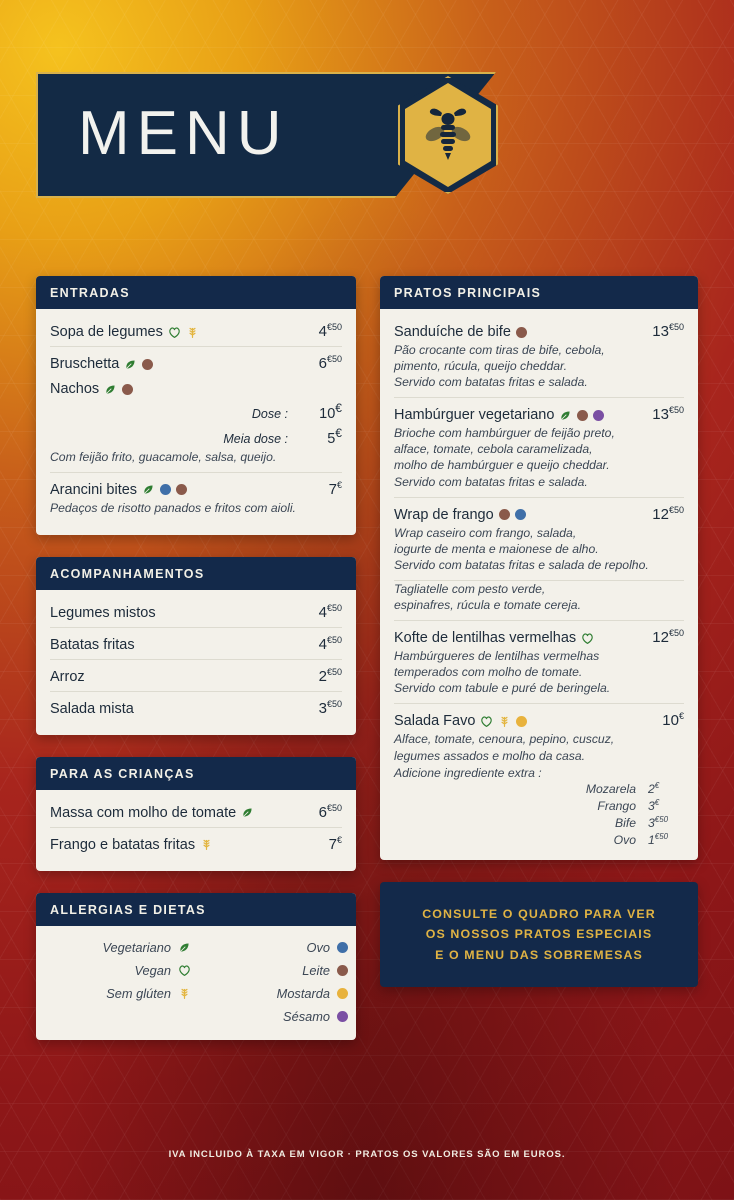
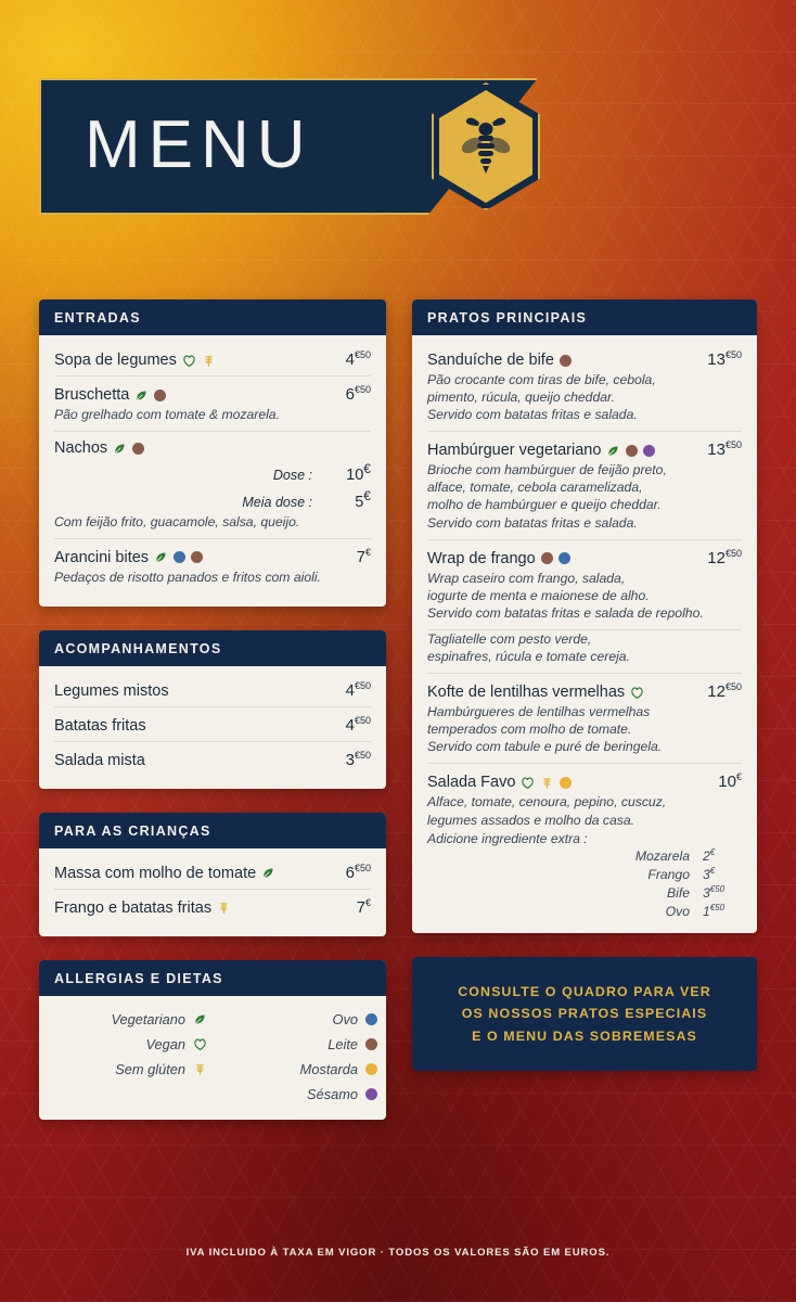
  MENU
  ENTRADAS
  Sopa de legumes
  4€50
  Bruschetta
  6€50
+ Pão grelhado com tomate & mozarela.
  Nachos
  Dose :
  10€
  Meia dose :
  5€
  Com feijão frito, guacamole, salsa, queijo.
  Arancini bites
  7€
  Pedaços de risotto panados e fritos com aioli.
  ACOMPANHAMENTOS
  Legumes mistos
  4€50
  Batatas fritas
  4€50
- Arroz
- 2€50
  Salada mista
  3€50
  PARA AS CRIANÇAS
  Massa com molho de tomate
  6€50
  Frango e batatas fritas
  7€
  ALLERGIAS E DIETAS
  Vegetariano
  Vegan
  Sem glúten
  Ovo
  Leite
  Mostarda
  Sésamo
  PRATOS PRINCIPAIS
  Sanduíche de bife
  13€50
  Pão crocante com tiras de bife, cebola,
  pimento, rúcula, queijo cheddar.
  Servido com batatas fritas e salada.
  Hambúrguer vegetariano
  13€50
  Brioche com hambúrguer de feijão preto,
  alface, tomate, cebola caramelizada,
  molho de hambúrguer e queijo cheddar.
  Servido com batatas fritas e salada.
  Wrap de frango
  12€50
  Wrap caseiro com frango, salada,
  iogurte de menta e maionese de alho.
  Servido com batatas fritas e salada de repolho.
  Tagliatelle com pesto verde,
  espinafres, rúcula e tomate cereja.
  Kofte de lentilhas vermelhas
  12€50
  Hambúrgueres de lentilhas vermelhas
  temperados com molho de tomate.
  Servido com tabule e puré de beringela.
  Salada Favo
  10€
  Alface, tomate, cenoura, pepino, cuscuz,
  legumes assados e molho da casa.
  Adicione ingrediente extra :
  Mozarela
  2€
  Frango
  3€
  Bife
  3€50
  Ovo
  1€50
  CONSULTE O QUADRO PARA VER
  OS NOSSOS PRATOS ESPECIAIS
  E O MENU DAS SOBREMESAS
- IVA INCLUIDO À TAXA EM VIGOR · PRATOS OS VALORES SÃO EM EUROS.
+ IVA INCLUIDO À TAXA EM VIGOR · TODOS OS VALORES SÃO EM EUROS.
